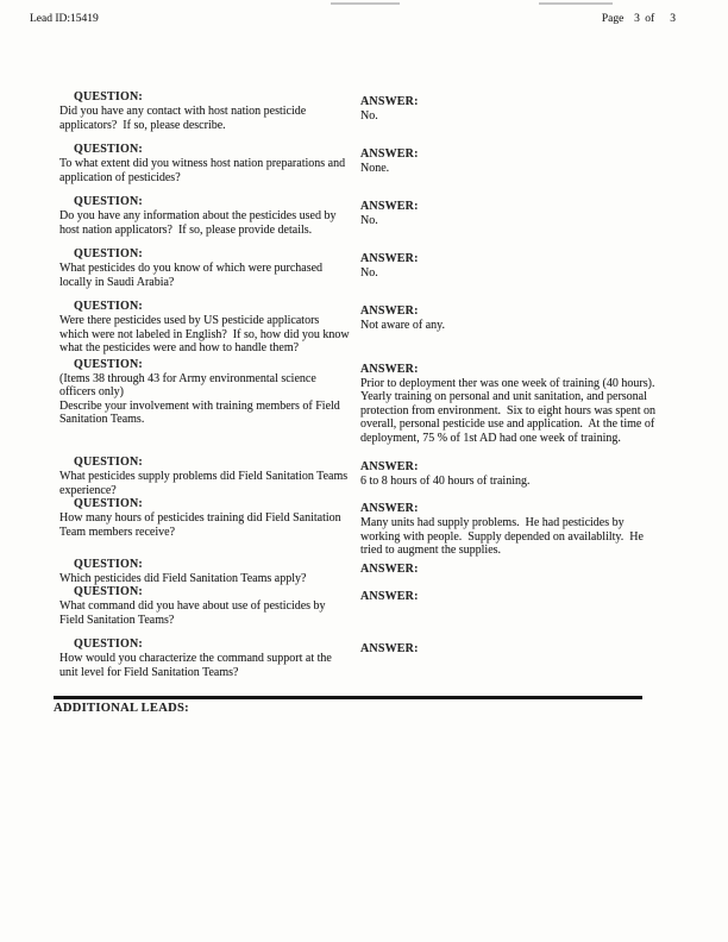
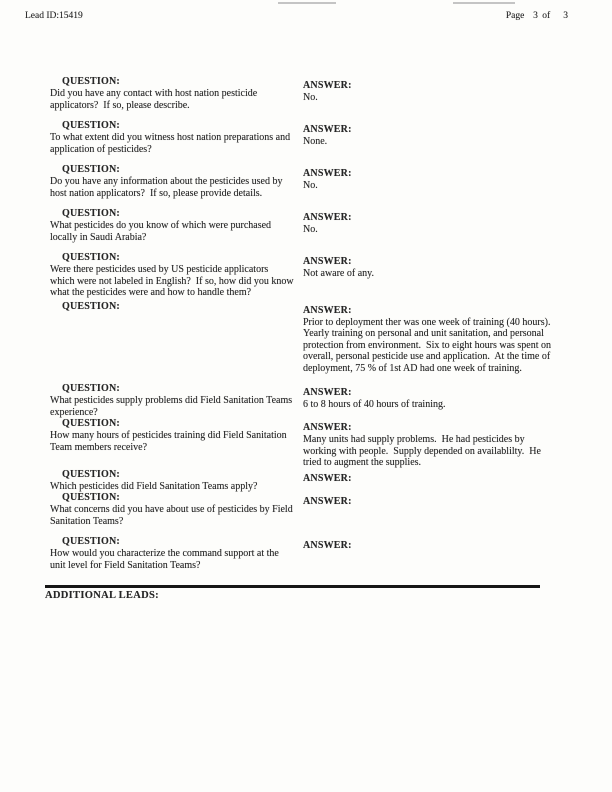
  Lead ID:15419
  Page 3 of 3
  QUESTION:
  Did you have any contact with host nation pesticide applicators? If so, please describe.
  ANSWER:
  No.
  QUESTION:
  To what extent did you witness host nation preparations and application of pesticides?
  ANSWER:
  None.
  QUESTION:
  Do you have any information about the pesticides used by host nation applicators? If so, please provide details.
  ANSWER:
  No.
  QUESTION:
  What pesticides do you know of which were purchased locally in Saudi Arabia?
  ANSWER:
  No.
  QUESTION:
  Were there pesticides used by US pesticide applicators which were not labeled in English? If so, how did you know what the pesticides were and how to handle them?
  ANSWER:
  Not aware of any.
  QUESTION:
- (Items 38 through 43 for Army environmental science officers only)
- Describe your involvement with training members of Field Sanitation Teams.
  ANSWER:
  Prior to deployment ther was one week of training (40 hours). Yearly training on personal and unit sanitation, and personal protection from environment. Six to eight hours was spent on overall, personal pesticide use and application. At the time of deployment, 75 % of 1st AD had one week of training.
  QUESTION:
  What pesticides supply problems did Field Sanitation Teams experience?
  ANSWER:
  6 to 8 hours of 40 hours of training.
  QUESTION:
  How many hours of pesticides training did Field Sanitation Team members receive?
  ANSWER:
  Many units had supply problems. He had pesticides by working with people. Supply depended on availablilty. He tried to augment the supplies.
  QUESTION:
  Which pesticides did Field Sanitation Teams apply?
  ANSWER:
  QUESTION:
- What command did you have about use of pesticides by Field Sanitation Teams?
+ What concerns did you have about use of pesticides by Field Sanitation Teams?
  ANSWER:
  QUESTION:
  How would you characterize the command support at the unit level for Field Sanitation Teams?
  ANSWER:
  ADDITIONAL LEADS:
